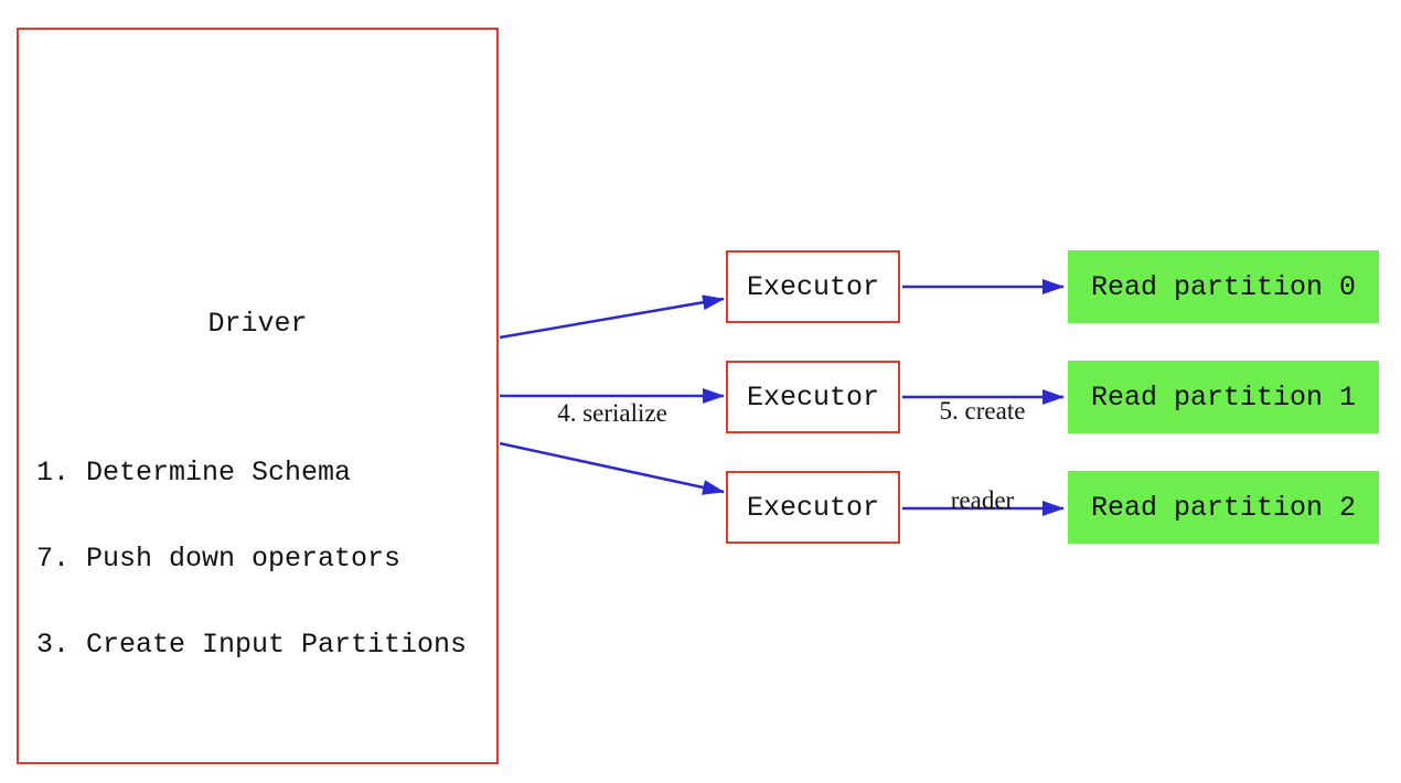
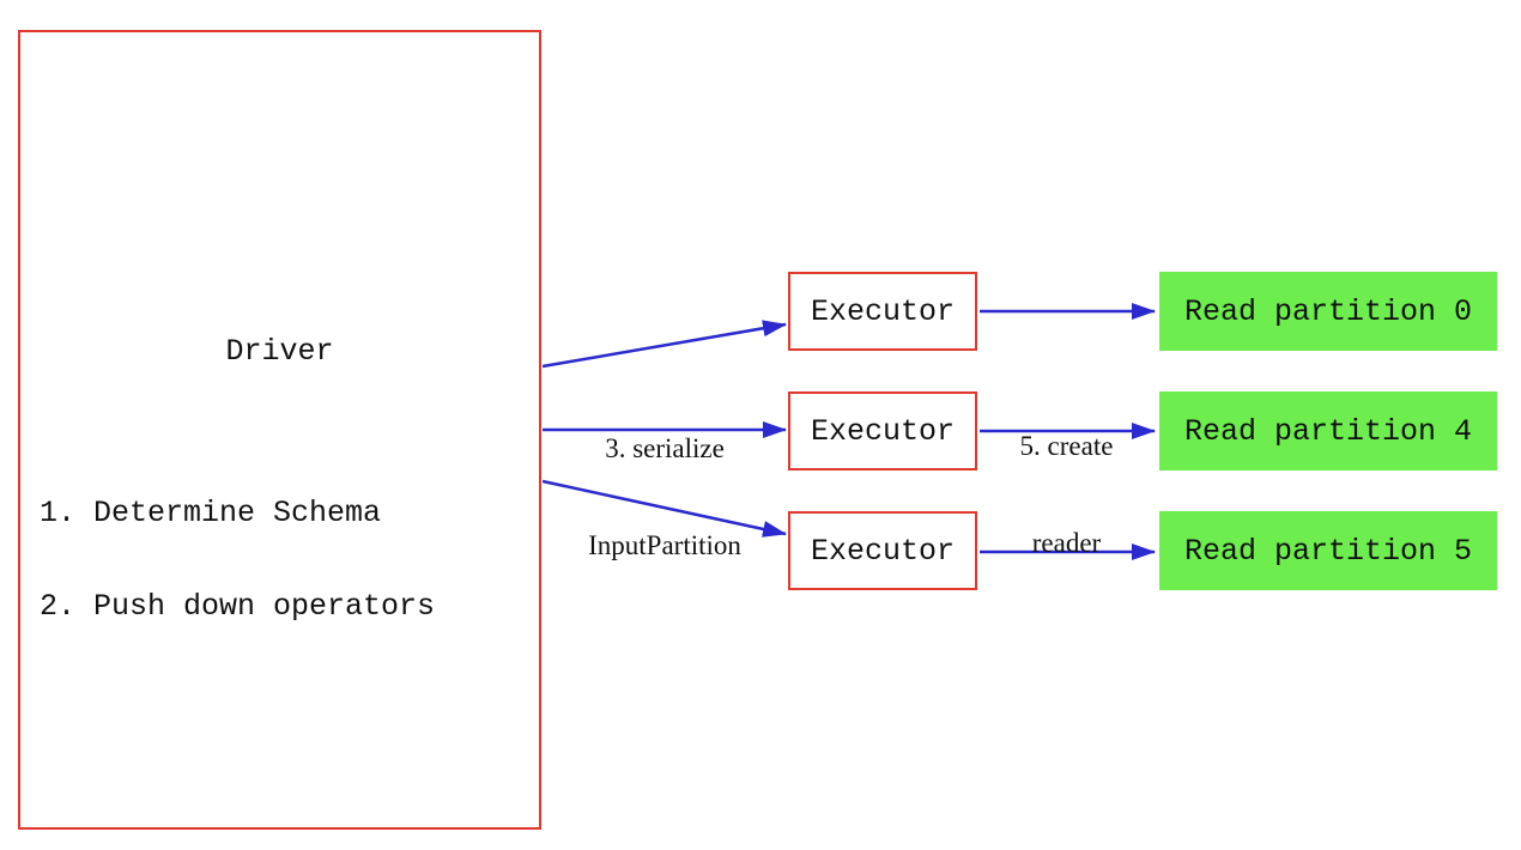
  Driver
  1. Determine Schema
- 7. Push down operators
+ 2. Push down operators
- 3. Create Input Partitions
- 4. serialize
+ 3. serialize
+ InputPartition
  5. create
  reader
  Executor
  Executor
  Executor
  Read partition 0
- Read partition 1
+ Read partition 4
- Read partition 2
+ Read partition 5
